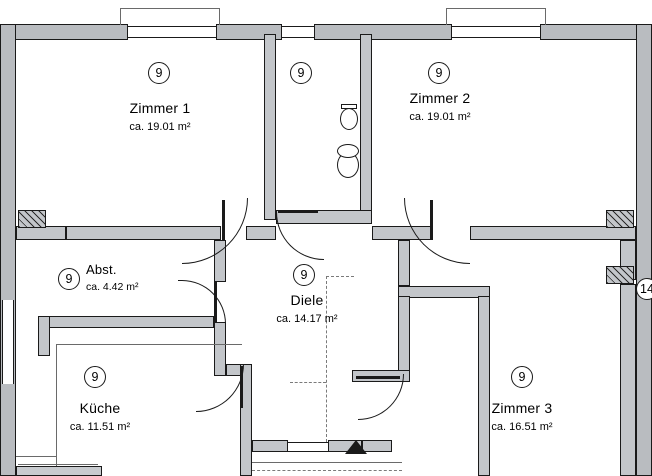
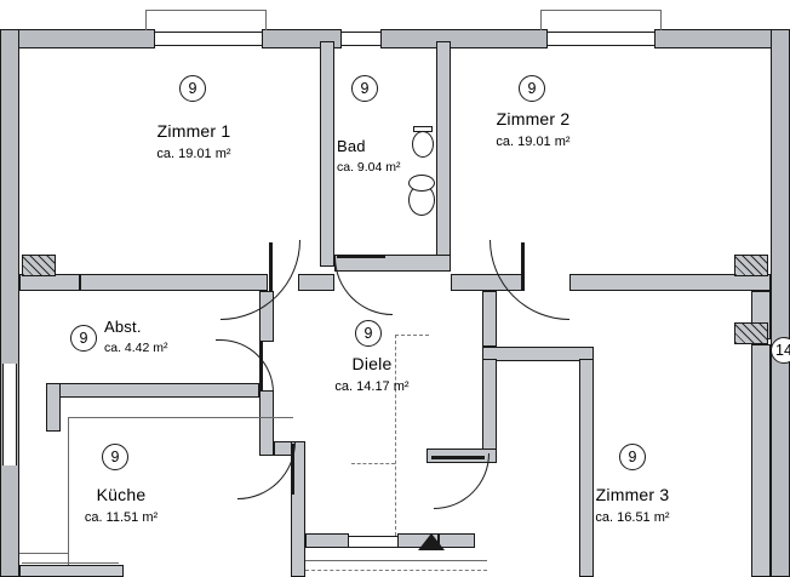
  9
  Zimmer 1
  ca. 19.01 m²
  9
+ Bad
+ ca. 9.04 m²
  9
  Zimmer 2
  ca. 19.01 m²
  9
  Abst.
  ca. 4.42 m²
  9
  Diele
  ca. 14.17 m²
  9
  Küche
  ca. 11.51 m²
  9
  Zimmer 3
  ca. 16.51 m²
  14
